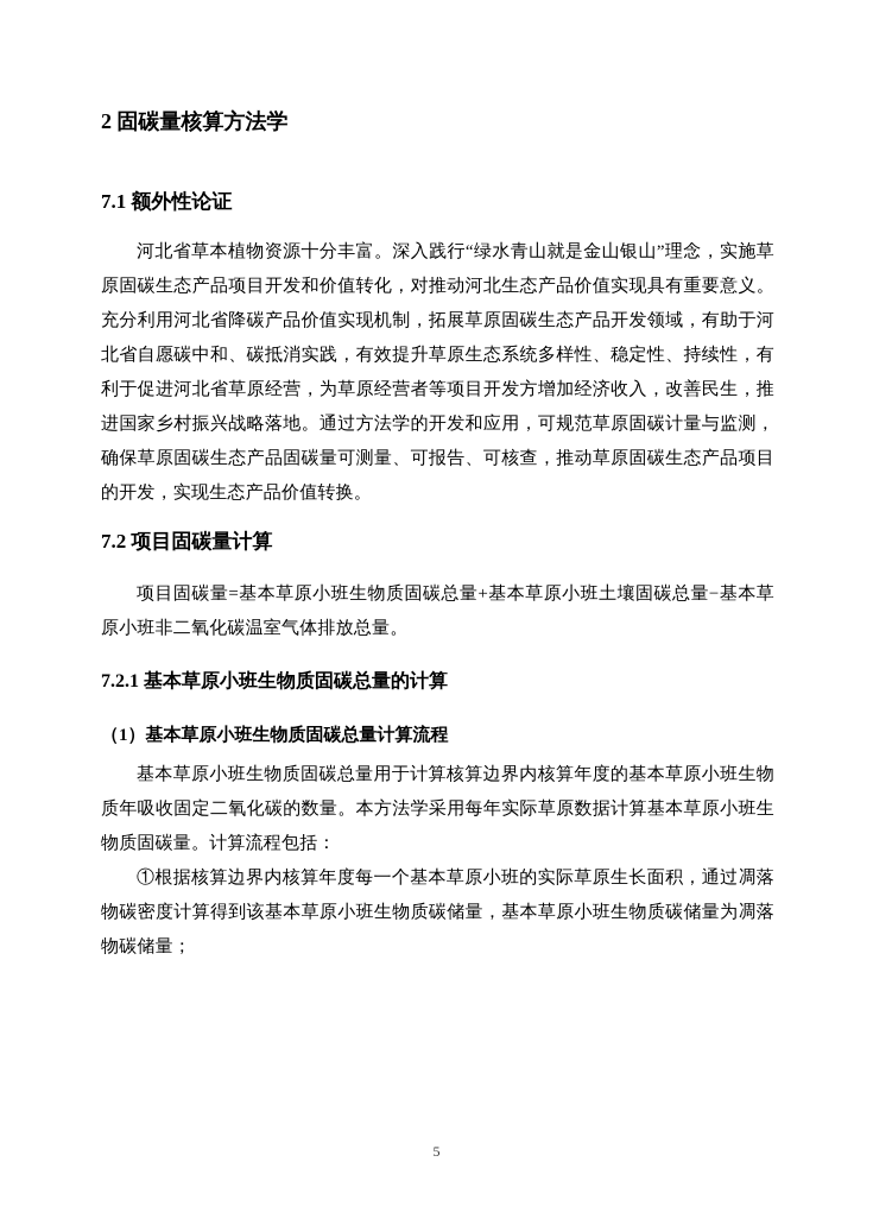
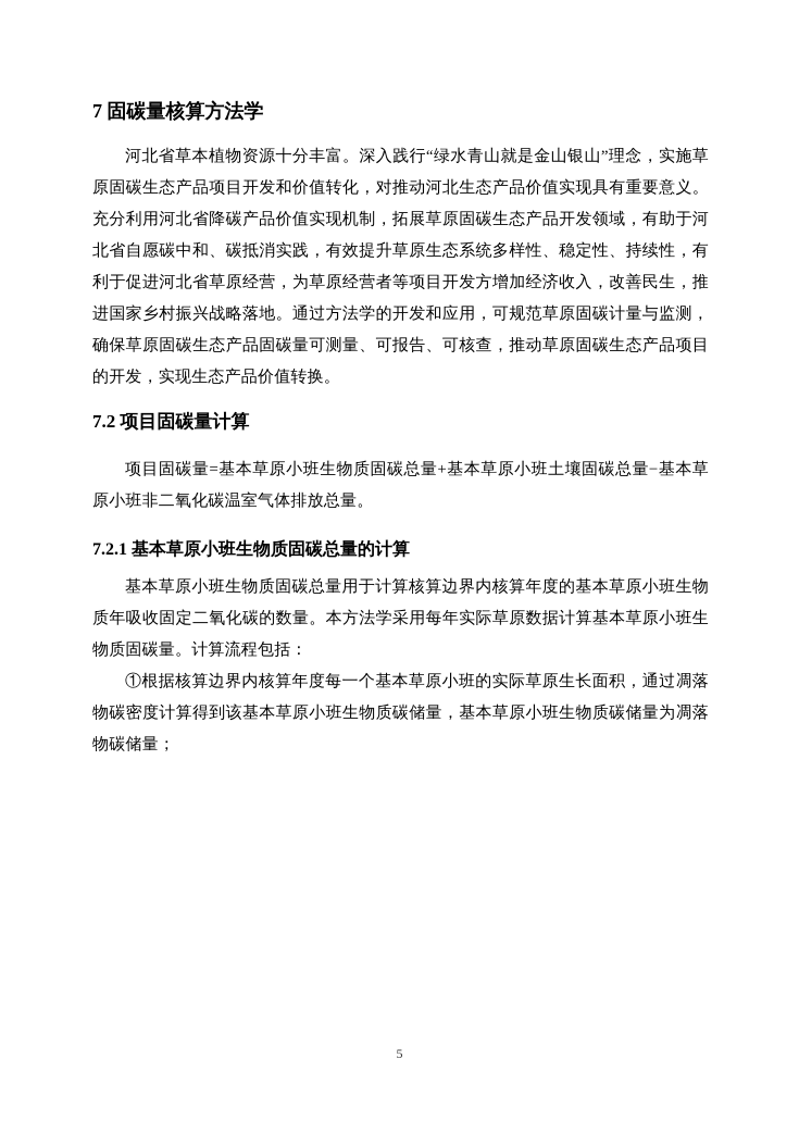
- 2 固碳量核算方法学
+ 7 固碳量核算方法学
- 7.1 额外性论证
  河北省草本植物资源十分丰富。深入践行“绿水青山就是金山银山”理念，实施草原固碳生态产品项目开发和价值转化，对推动河北生态产品价值实现具有重要意义。充分利用河北省降碳产品价值实现机制，拓展草原固碳生态产品开发领域，有助于河北省自愿碳中和、碳抵消实践，有效提升草原生态系统多样性、稳定性、持续性，有利于促进河北省草原经营，为草原经营者等项目开发方增加经济收入，改善民生，推进国家乡村振兴战略落地。通过方法学的开发和应用，可规范草原固碳计量与监测，确保草原固碳生态产品固碳量可测量、可报告、可核查，推动草原固碳生态产品项目的开发，实现生态产品价值转换。
  7.2 项目固碳量计算
  项目固碳量=基本草原小班生物质固碳总量+基本草原小班土壤固碳总量−基本草原小班非二氧化碳温室气体排放总量。
  7.2.1 基本草原小班生物质固碳总量的计算
- （1）基本草原小班生物质固碳总量计算流程
  基本草原小班生物质固碳总量用于计算核算边界内核算年度的基本草原小班生物质年吸收固定二氧化碳的数量。本方法学采用每年实际草原数据计算基本草原小班生物质固碳量。计算流程包括：
  ①根据核算边界内核算年度每一个基本草原小班的实际草原生长面积，通过凋落物碳密度计算得到该基本草原小班生物质碳储量，基本草原小班生物质碳储量为凋落物碳储量；
  5
